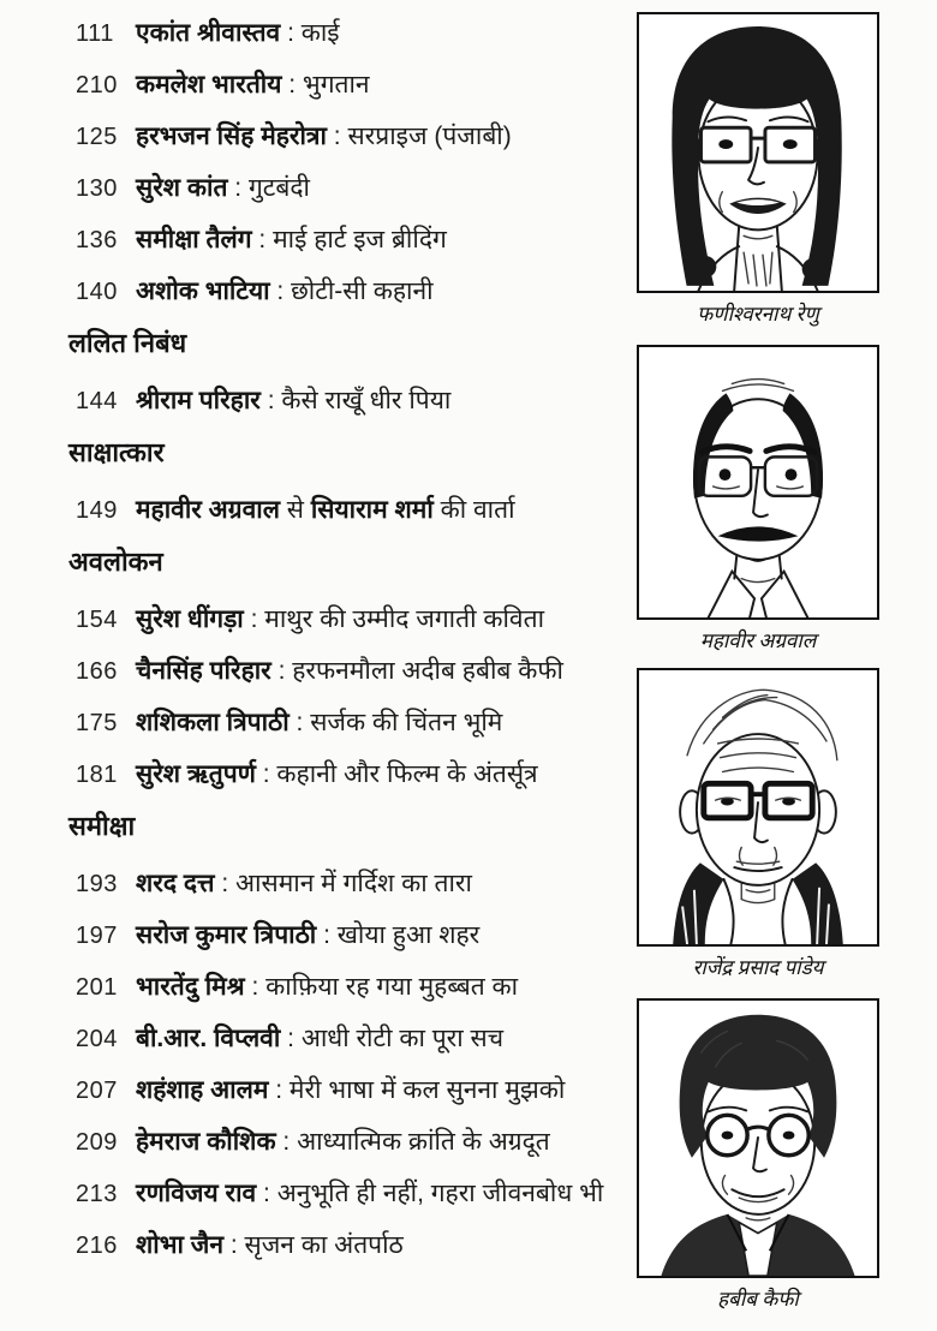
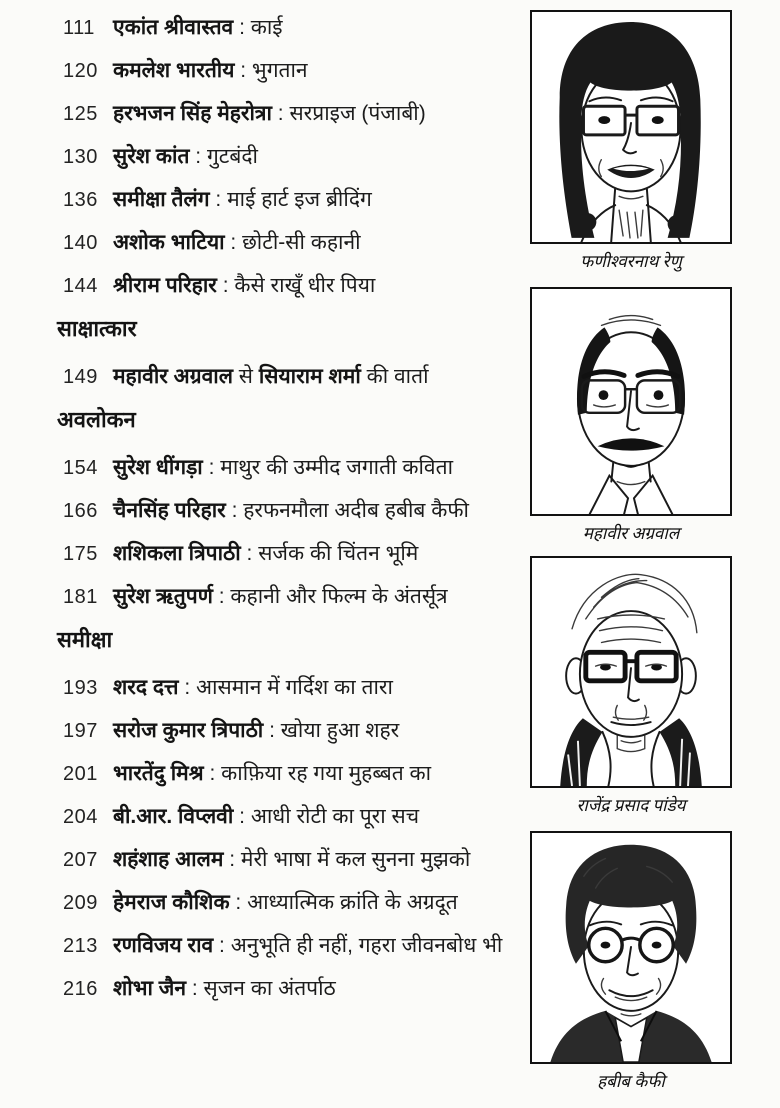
  111
  एकांत श्रीवास्तव : काई
- 210
+ 120
  कमलेश भारतीय : भुगतान
  125
  हरभजन सिंह मेहरोत्रा : सरप्राइज (पंजाबी)
  130
  सुरेश कांत : गुटबंदी
  136
  समीक्षा तैलंग : माई हार्ट इज ब्रीदिंग
  140
  अशोक भाटिया : छोटी-सी कहानी
- ललित निबंध
  144
  श्रीराम परिहार : कैसे राखूँ धीर पिया
  साक्षात्कार
  149
  महावीर अग्रवाल से सियाराम शर्मा की वार्ता
  अवलोकन
  154
  सुरेश धींगड़ा : माथुर की उम्मीद जगाती कविता
  166
  चैनसिंह परिहार : हरफनमौला अदीब हबीब कैफी
  175
  शशिकला त्रिपाठी : सर्जक की चिंतन भूमि
  181
  सुरेश ऋतुपर्ण : कहानी और फिल्म के अंतर्सूत्र
  समीक्षा
  193
  शरद दत्त : आसमान में गर्दिश का तारा
  197
  सरोज कुमार त्रिपाठी : खोया हुआ शहर
  201
  भारतेंदु मिश्र : काफ़िया रह गया मुहब्बत का
  204
  बी.आर. विप्लवी : आधी रोटी का पूरा सच
  207
  शहंशाह आलम : मेरी भाषा में कल सुनना मुझको
  209
  हेमराज कौशिक : आध्यात्मिक क्रांति के अग्रदूत
  213
  रणविजय राव : अनुभूति ही नहीं, गहरा जीवनबोध भी
  216
  शोभा जैन : सृजन का अंतर्पाठ
  फणीश्वरनाथ रेणु
  महावीर अग्रवाल
  राजेंद्र प्रसाद पांडेय
  हबीब कैफी
